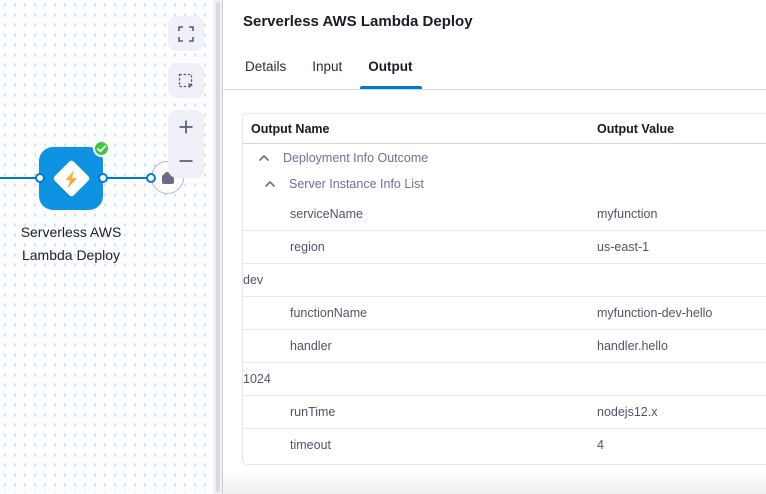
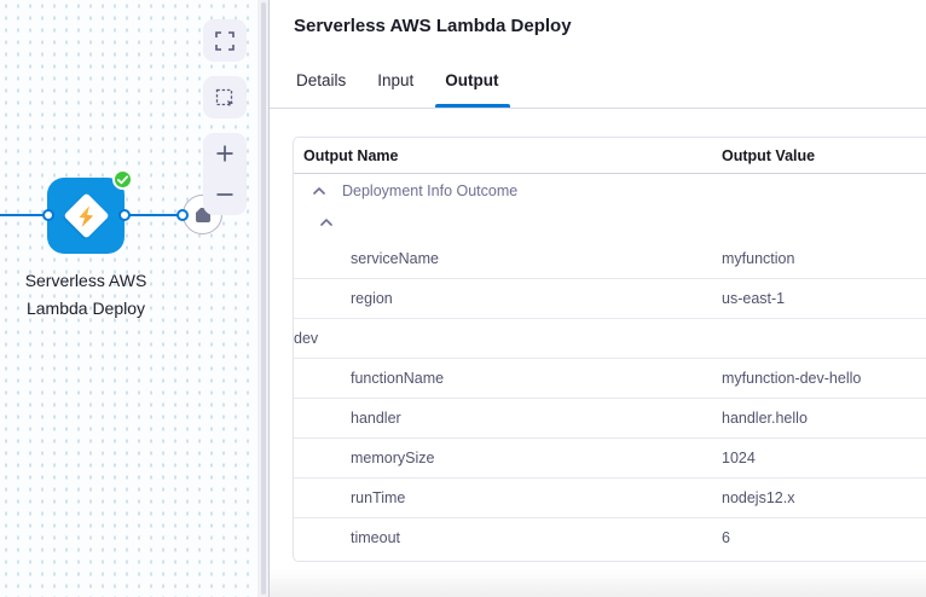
  Serverless AWS
  Lambda Deploy
  Serverless AWS Lambda Deploy
  Details
  Input
  Output
  Output Name
  Output Value
  Deployment Info Outcome
- Server Instance Info List
  serviceName
  myfunction
  region
  us-east-1
  dev
  functionName
  myfunction-dev-hello
  handler
  handler.hello
+ memorySize
  1024
  runTime
  nodejs12.x
  timeout
- 4
+ 6
